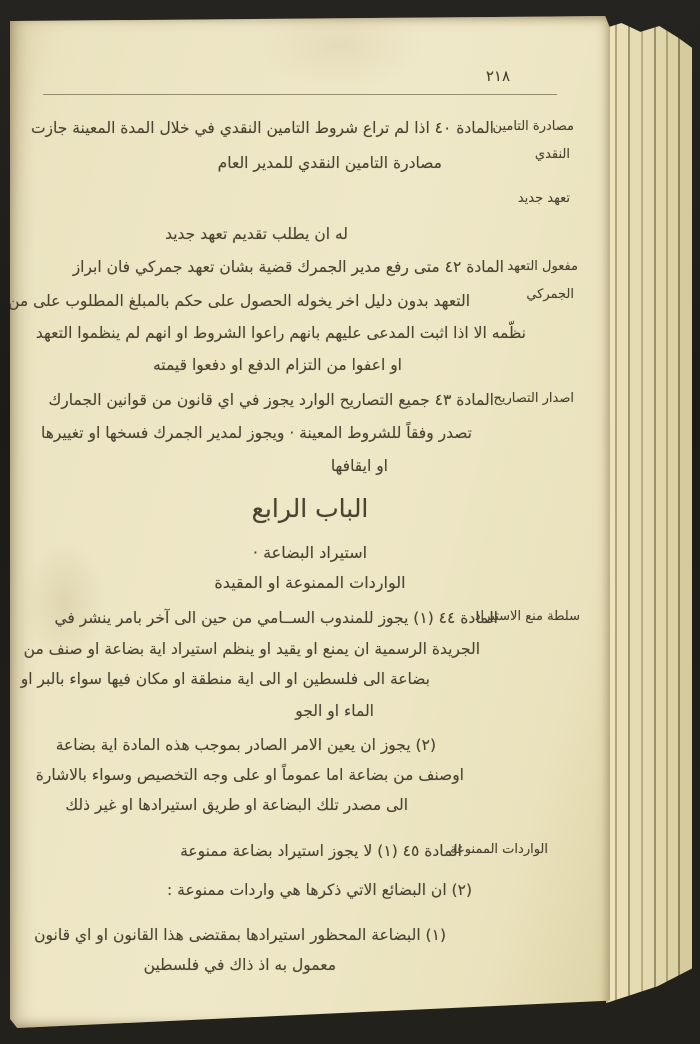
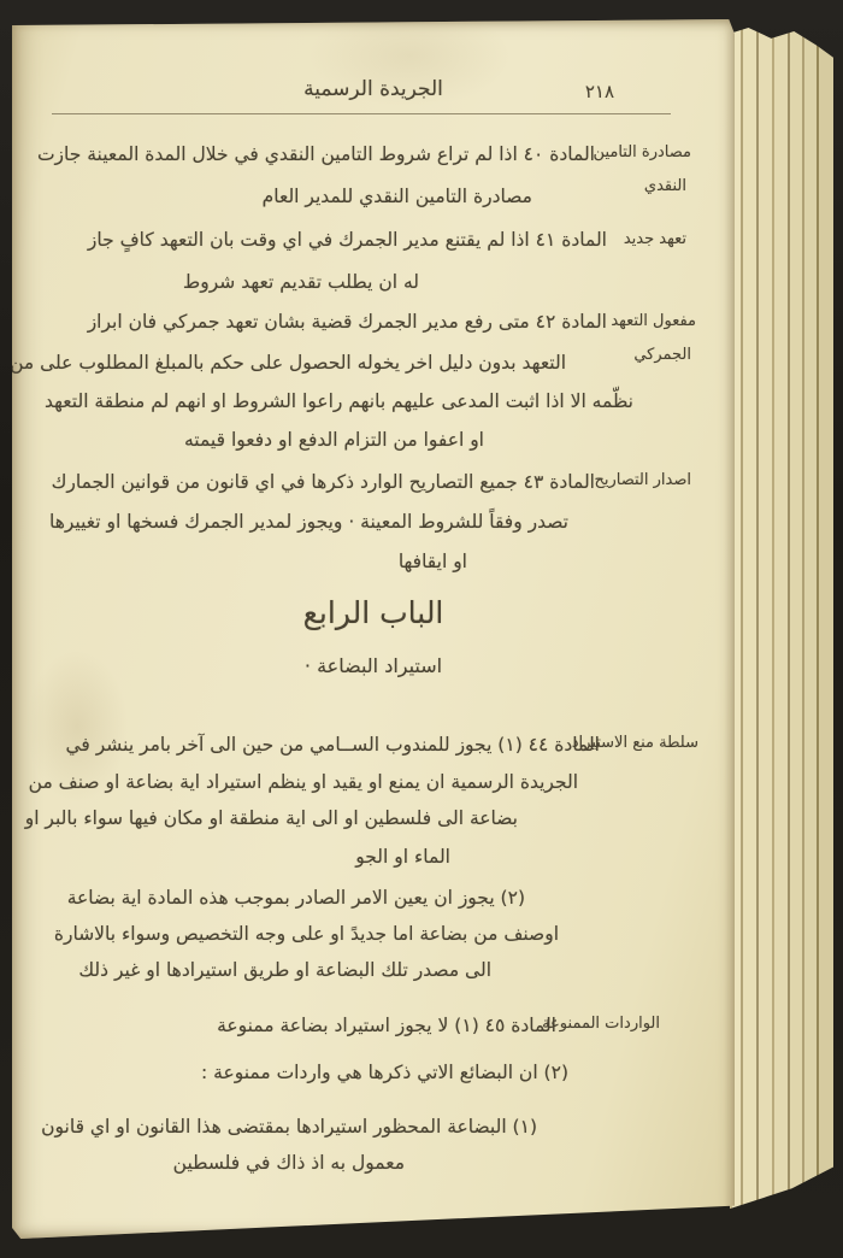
+ الجريدة الرسمية
  ٢١٨
  مصادرة التامين
  النقدي
  تعهد جديد
  مفعول التعهد
  الجمركي
  اصدار التصاريح
  سلطة منع الاستيراد
  الواردات الممنوعة
  المادة ٤٠ اذا لم تراع شروط التامين النقدي في خلال المدة المعينة جازت
  مصادرة التامين النقدي للمدير العام
+ المادة ٤١ اذا لم يقتنع مدير الجمرك في اي وقت بان التعهد كافٍ جاز
- له ان يطلب تقديم تعهد جديد
+ له ان يطلب تقديم تعهد شروط
  المادة ٤٢ متى رفع مدير الجمرك قضية بشان تعهد جمركي فان ابراز
  التعهد بدون دليل اخر يخوله الحصول على حكم بالمبلغ المطلوب على من
- نظّمه الا اذا اثبت المدعى عليهم بانهم راعوا الشروط او انهم لم ينظموا التعهد
+ نظّمه الا اذا اثبت المدعى عليهم بانهم راعوا الشروط او انهم لم منطقة التعهد
  او اعفوا من التزام الدفع او دفعوا قيمته
- المادة ٤٣ جميع التصاريح الوارد يجوز في اي قانون من قوانين الجمارك
+ المادة ٤٣ جميع التصاريح الوارد ذكرها في اي قانون من قوانين الجمارك
  تصدر وفقاً للشروط المعينة · ويجوز لمدير الجمرك فسخها او تغييرها
  او ايقافها
  الباب الرابع
  استيراد البضاعة ·
- الواردات الممنوعة او المقيدة
  المادة ٤٤ (١) يجوز للمندوب الســامي من حين الى آخر بامر ينشر في
  الجريدة الرسمية ان يمنع او يقيد او ينظم استيراد اية بضاعة او صنف من
  بضاعة الى فلسطين او الى اية منطقة او مكان فيها سواء بالبر او
  الماء او الجو
  (٢) يجوز ان يعين الامر الصادر بموجب هذه المادة اية بضاعة
- اوصنف من بضاعة اما عموماً او على وجه التخصيص وسواء بالاشارة
+ اوصنف من بضاعة اما جديدً او على وجه التخصيص وسواء بالاشارة
  الى مصدر تلك البضاعة او طريق استيرادها او غير ذلك
  المادة ٤٥ (١) لا يجوز استيراد بضاعة ممنوعة
  (٢) ان البضائع الاتي ذكرها هي واردات ممنوعة :
  (١) البضاعة المحظور استيرادها بمقتضى هذا القانون او اي قانون
  معمول به اذ ذاك في فلسطين
